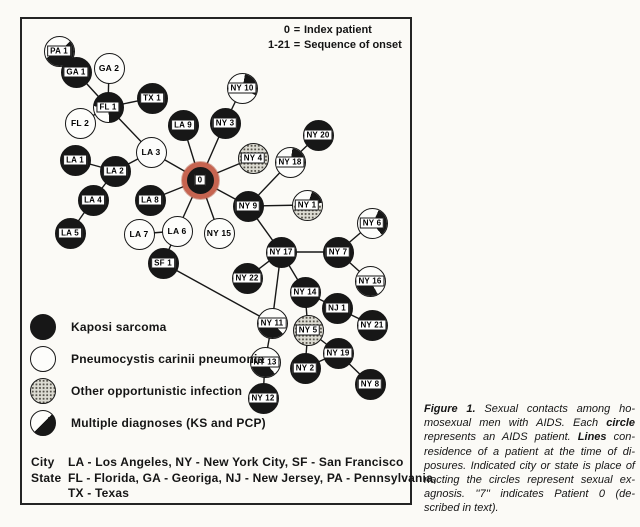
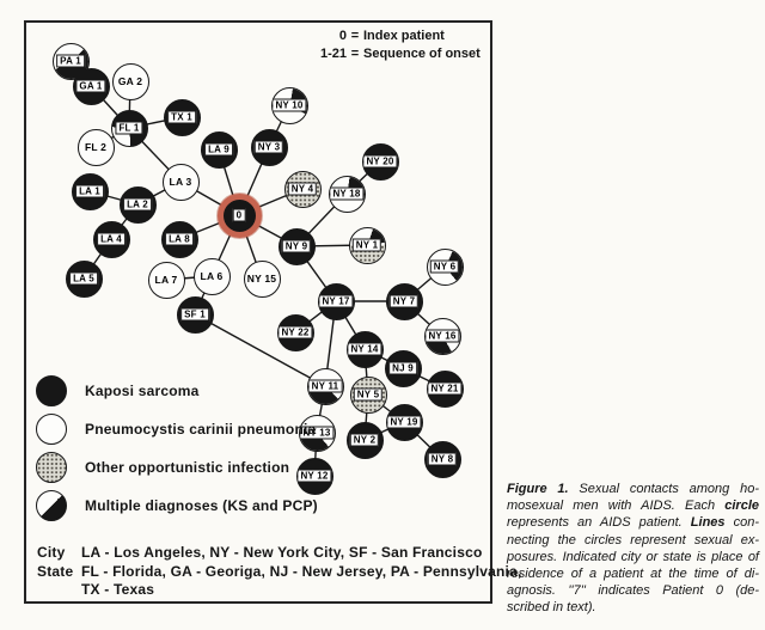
  PA 1
  GA 1
  GA 2
  TX 1
  FL 1
  FL 2
  NY 10
  LA 9
  NY 3
  LA 3
  NY 4
  NY 18
  NY 20
  LA 1
  LA 2
  0
  LA 4
  LA 8
  NY 9
  NY 1
  NY 6
  LA 5
  LA 7
  LA 6
  NY 15
  NY 17
  NY 7
  SF 1
  NY 22
  NY 16
  NY 14
- NJ 1
+ NJ 9
  NY 11
  NY 5
  NY 21
  NY 19
  NY 13
  NY 2
  NY 8
  NY 12
  0
  =
  Index patient
  1-21
  =
  Sequence of onset
  Kaposi sarcoma
  Pneumocystis carinii pneumonia
  Other opportunistic infection
  Multiple diagnoses (KS and PCP)
  City
  LA - Los Angeles, NY - New York City, SF - San Francisco
  State
  FL - Florida, GA - Georiga, NJ - New Jersey, PA - Pennsylvania,
  TX - Texas
  Figure 1. Sexual contacts among ho-
  mosexual men with AIDS. Each circle
  represents an AIDS patient. Lines con-
- residence of a patient at the time of di-
+ necting the circles represent sexual ex-
  posures. Indicated city or state is place of
- necting the circles represent sexual ex-
+ residence of a patient at the time of di-
  agnosis. ''7'' indicates Patient 0 (de-
  scribed in text).
